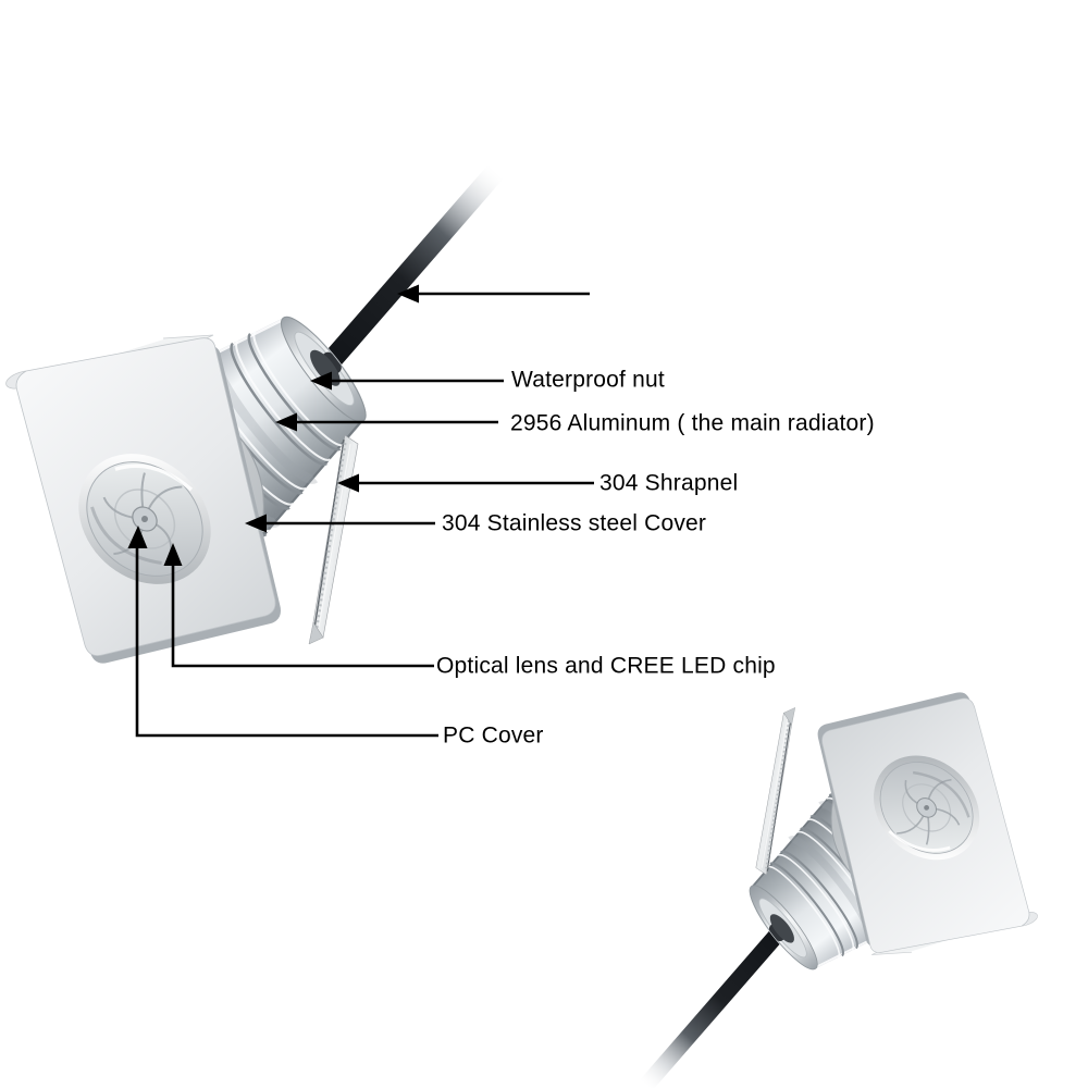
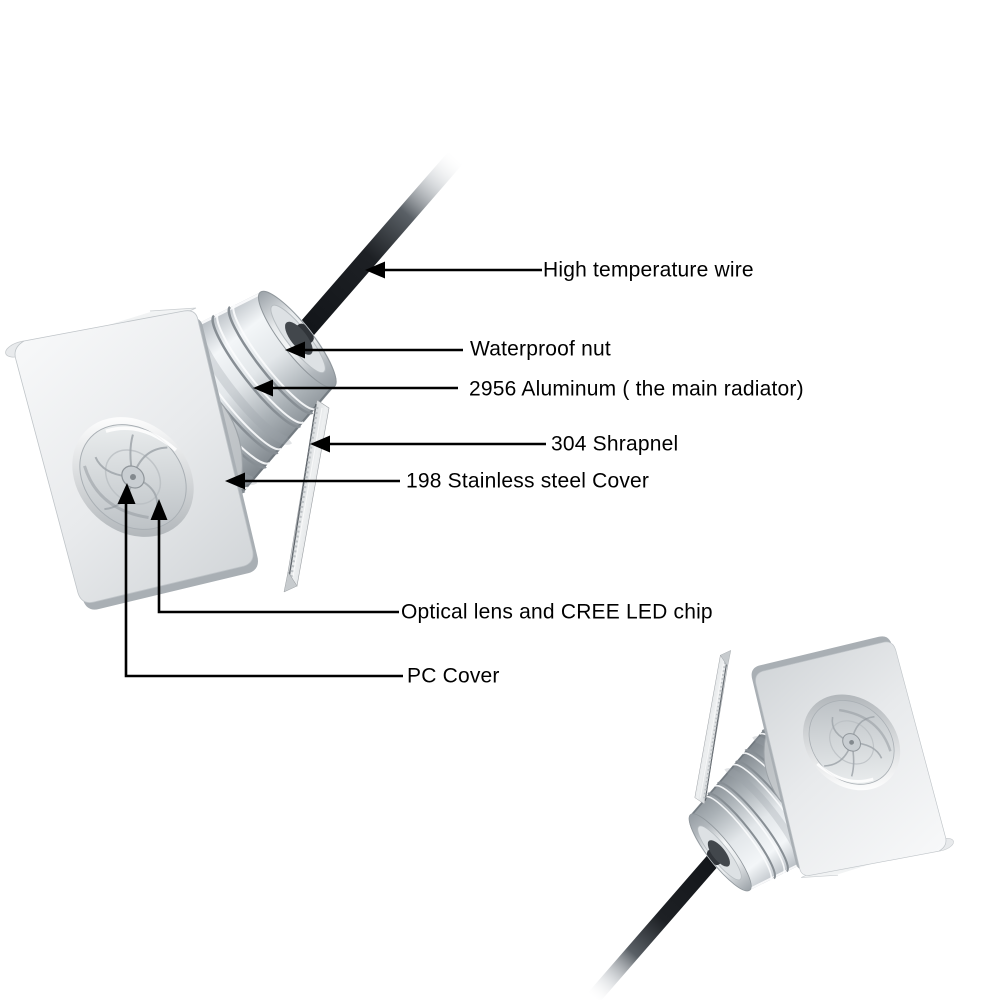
+ High temperature wire
  Waterproof nut
  2956 Aluminum ( the main radiator)
  304 Shrapnel
- 304 Stainless steel Cover
+ 198 Stainless steel Cover
  Optical lens and CREE LED chip
  PC Cover
